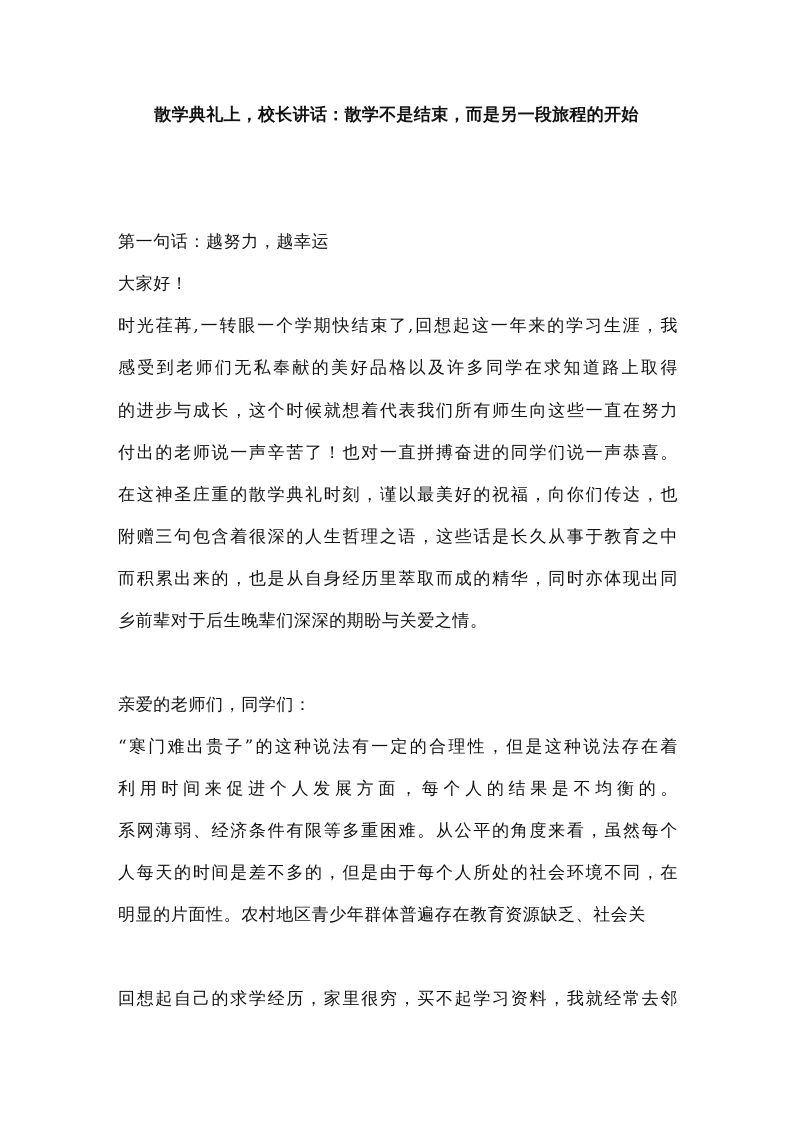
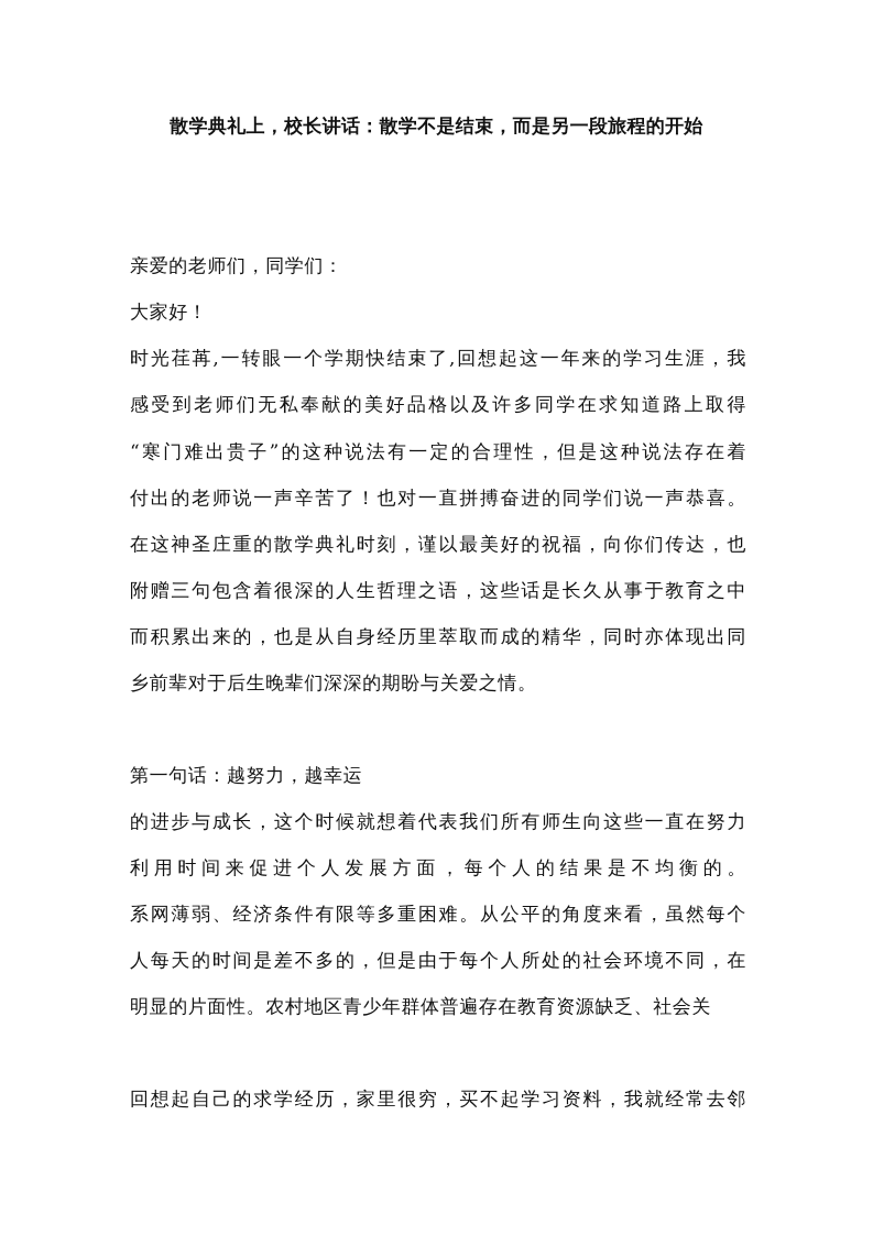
  散学典礼上，校长讲话：散学不是结束，而是另一段旅程的开始
- 第一句话：越努力，越幸运
+ 亲爱的老师们，同学们：
  大家好！
  时光荏苒,一转眼一个学期快结束了,回想起这一年来的学习生涯，我
  感受到老师们无私奉献的美好品格以及许多同学在求知道路上取得
- 的进步与成长，这个时候就想着代表我们所有师生向这些一直在努力
+ “寒门难出贵子”的这种说法有一定的合理性，但是这种说法存在着
  付出的老师说一声辛苦了！也对一直拼搏奋进的同学们说一声恭喜。
  在这神圣庄重的散学典礼时刻，谨以最美好的祝福，向你们传达，也
  附赠三句包含着很深的人生哲理之语，这些话是长久从事于教育之中
  而积累出来的，也是从自身经历里萃取而成的精华，同时亦体现出同
  乡前辈对于后生晚辈们深深的期盼与关爱之情。
- 亲爱的老师们，同学们：
+ 第一句话：越努力，越幸运
- “寒门难出贵子”的这种说法有一定的合理性，但是这种说法存在着
+ 的进步与成长，这个时候就想着代表我们所有师生向这些一直在努力
  利用时间来促进个人发展方面，每个人的结果是不均衡的。
  系网薄弱、经济条件有限等多重困难。从公平的角度来看，虽然每个
  人每天的时间是差不多的，但是由于每个人所处的社会环境不同，在
  明显的片面性。农村地区青少年群体普遍存在教育资源缺乏、社会关
  回想起自己的求学经历，家里很穷，买不起学习资料，我就经常去邻
